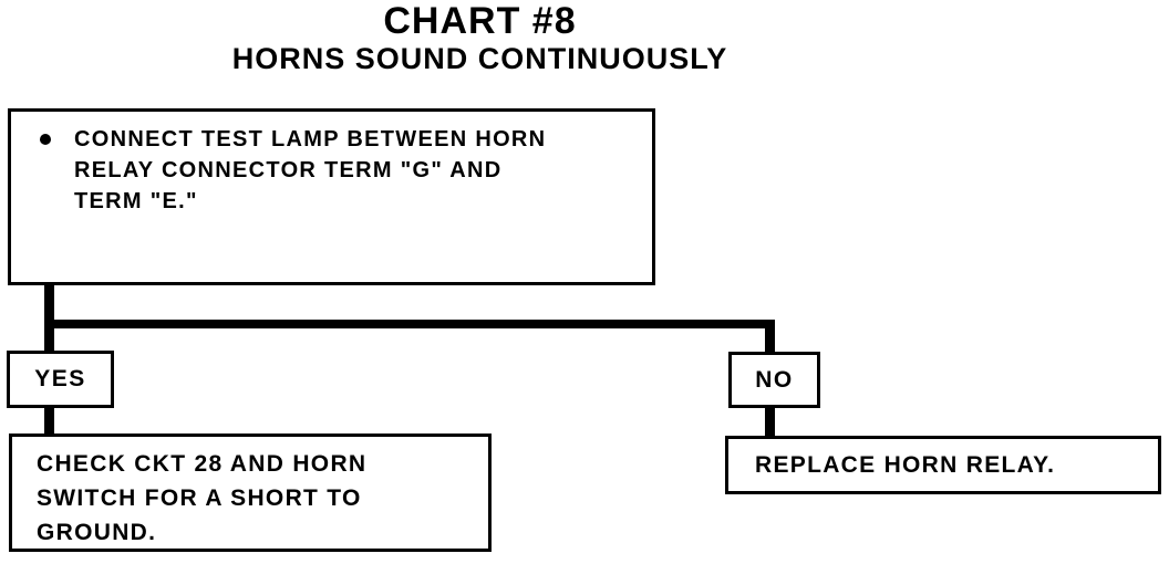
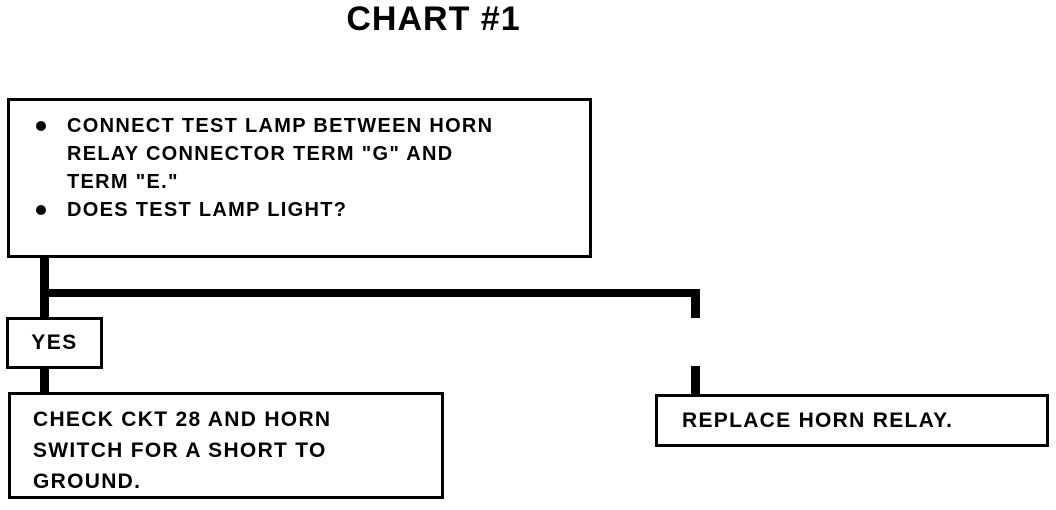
- CHART #8
+ CHART #1
- HORNS SOUND CONTINUOUSLY
  CONNECT TEST LAMP BETWEEN HORN
  RELAY CONNECTOR TERM "G" AND
  TERM "E."
+ DOES TEST LAMP LIGHT?
  YES
  CHECK CKT 28 AND HORN
  SWITCH FOR A SHORT TO
  GROUND.
- NO
  REPLACE HORN RELAY.
